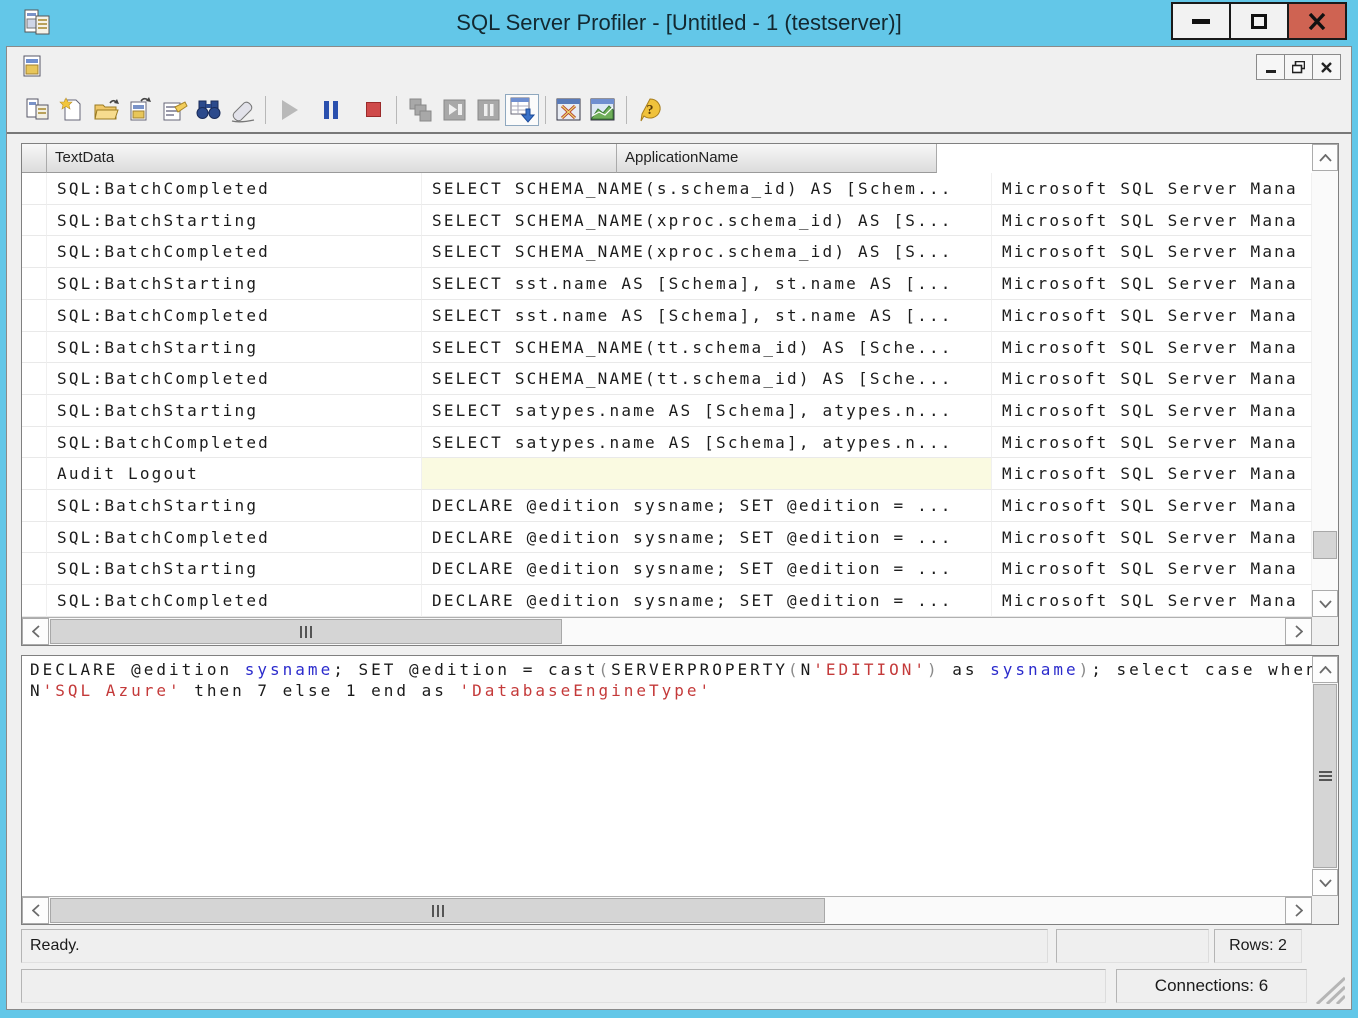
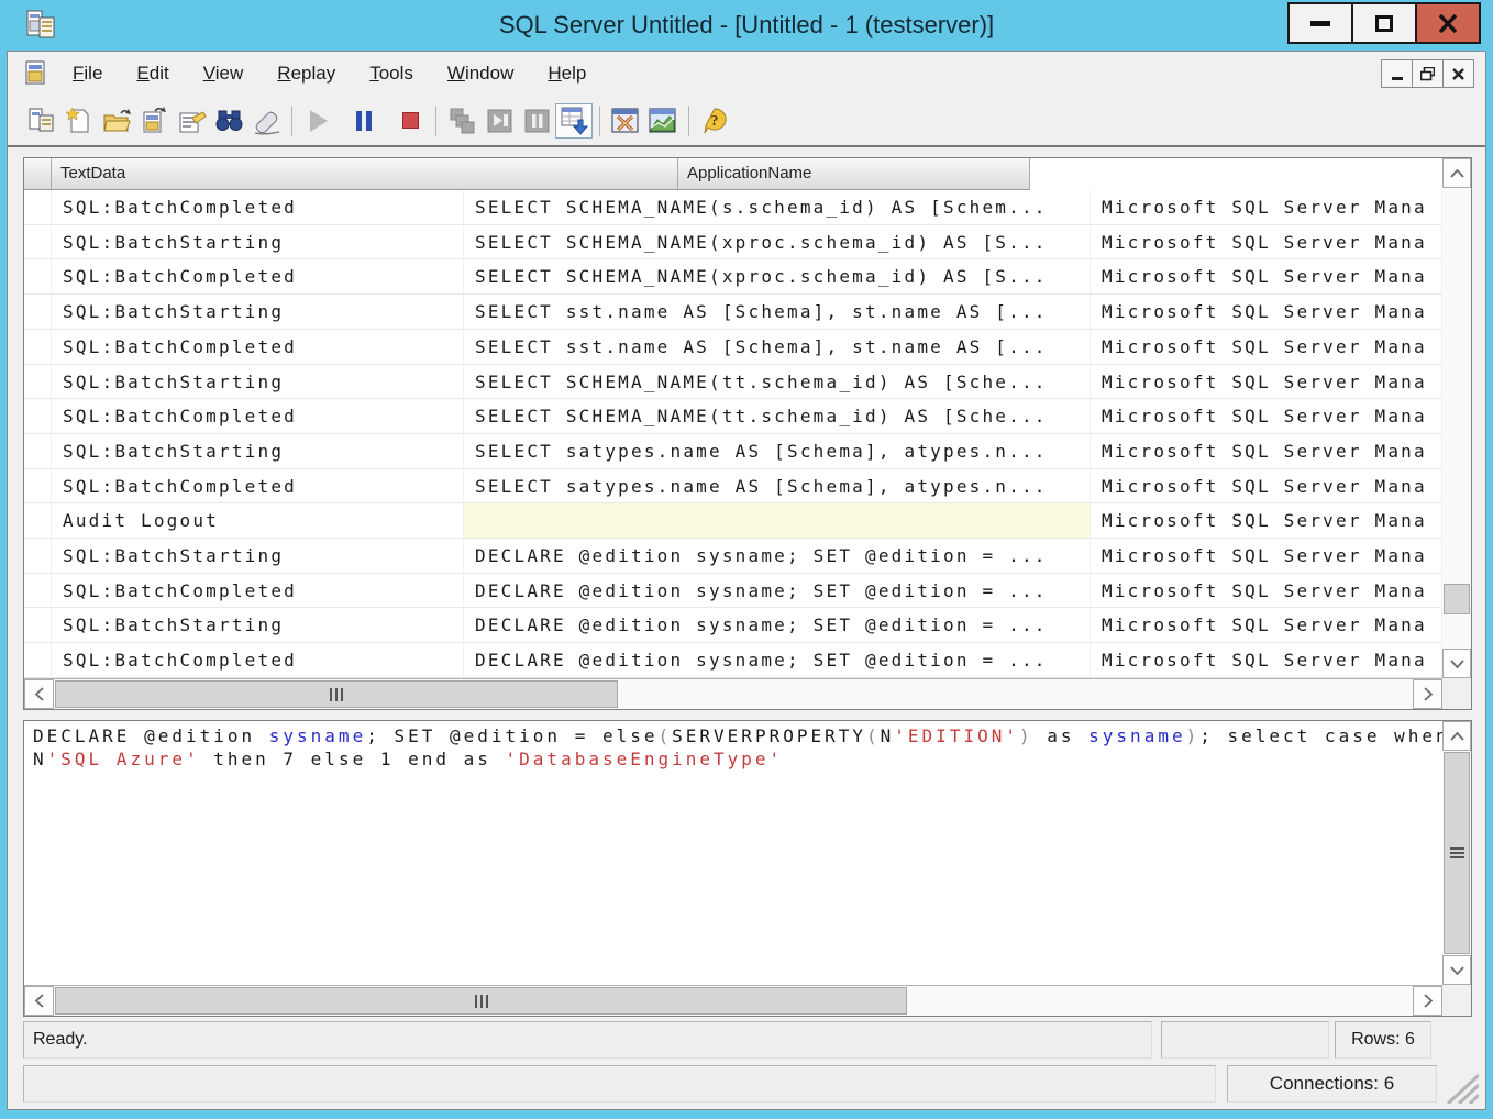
- SQL Server Profiler - [Untitled - 1 (testserver)]
+ SQL Server Untitled - [Untitled - 1 (testserver)]
+ File
+ Edit
+ View
+ Replay
+ Tools
+ Window
+ Help
  ?
  TextData
  ApplicationName
  SQL:BatchCompleted
  SELECT SCHEMA_NAME(s.schema_id) AS [Schem...
  Microsoft SQL Server Mana
  SQL:BatchStarting
  SELECT SCHEMA_NAME(xproc.schema_id) AS [S...
  Microsoft SQL Server Mana
  SQL:BatchCompleted
  SELECT SCHEMA_NAME(xproc.schema_id) AS [S...
  Microsoft SQL Server Mana
  SQL:BatchStarting
  SELECT sst.name AS [Schema], st.name AS [...
  Microsoft SQL Server Mana
  SQL:BatchCompleted
  SELECT sst.name AS [Schema], st.name AS [...
  Microsoft SQL Server Mana
  SQL:BatchStarting
  SELECT SCHEMA_NAME(tt.schema_id) AS [Sche...
  Microsoft SQL Server Mana
  SQL:BatchCompleted
  SELECT SCHEMA_NAME(tt.schema_id) AS [Sche...
  Microsoft SQL Server Mana
  SQL:BatchStarting
  SELECT satypes.name AS [Schema], atypes.n...
  Microsoft SQL Server Mana
  SQL:BatchCompleted
  SELECT satypes.name AS [Schema], atypes.n...
  Microsoft SQL Server Mana
  Audit Logout
  Microsoft SQL Server Mana
  SQL:BatchStarting
  DECLARE @edition sysname; SET @edition = ...
  Microsoft SQL Server Mana
  SQL:BatchCompleted
  DECLARE @edition sysname; SET @edition = ...
  Microsoft SQL Server Mana
  SQL:BatchStarting
  DECLARE @edition sysname; SET @edition = ...
  Microsoft SQL Server Mana
  SQL:BatchCompleted
  DECLARE @edition sysname; SET @edition = ...
  Microsoft SQL Server Mana
- DECLARE @edition sysname; SET @edition = cast(SERVERPROPERTY(N'EDITION') as sysname); select case whe
+ DECLARE @edition sysname; SET @edition = else(SERVERPROPERTY(N'EDITION') as sysname); select case whe
  N'SQL Azure' then 7 else 1 end as 'DatabaseEngineType'
  Ready.
- Rows: 2
+ Rows: 6
  Connections: 6
